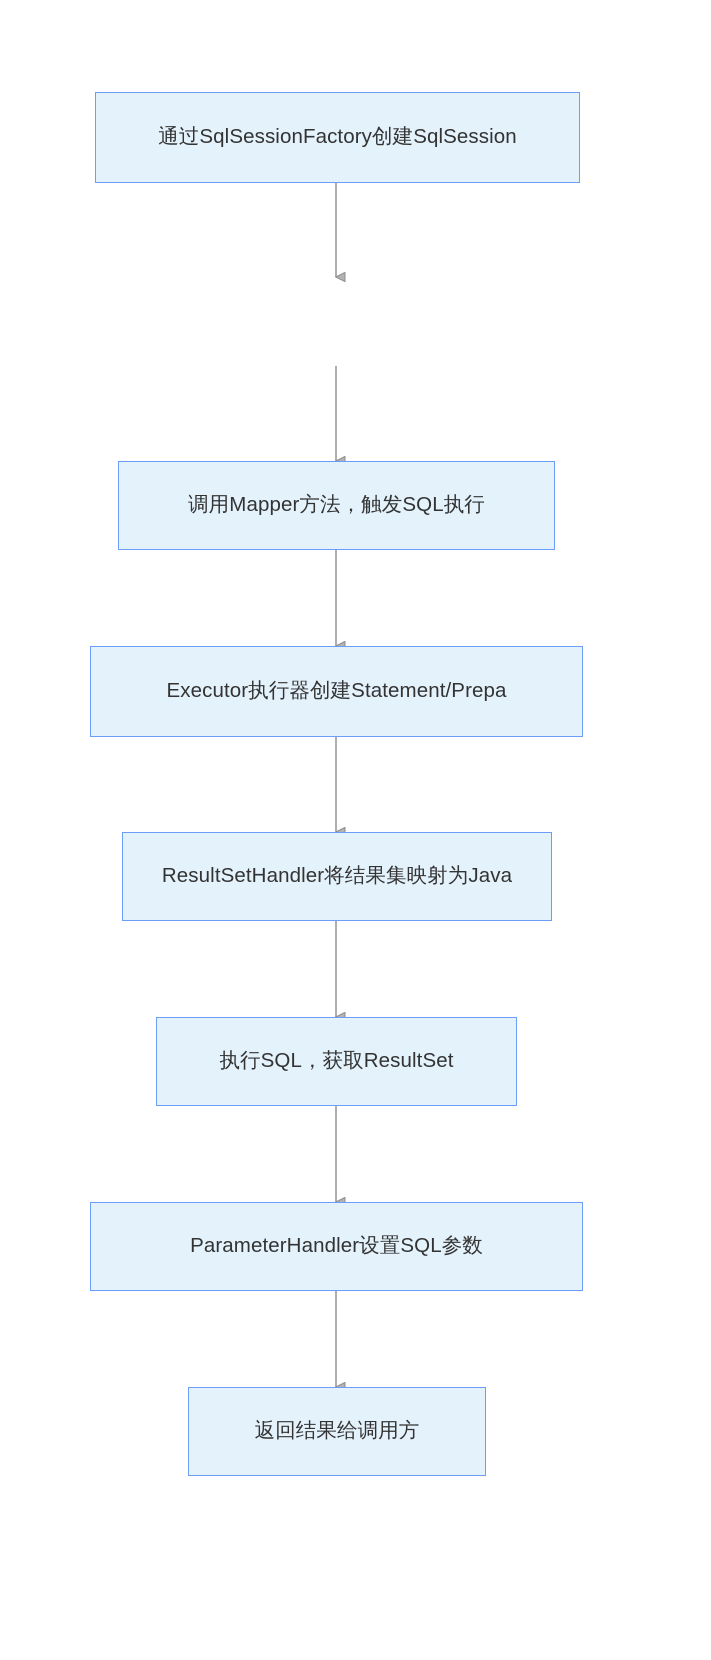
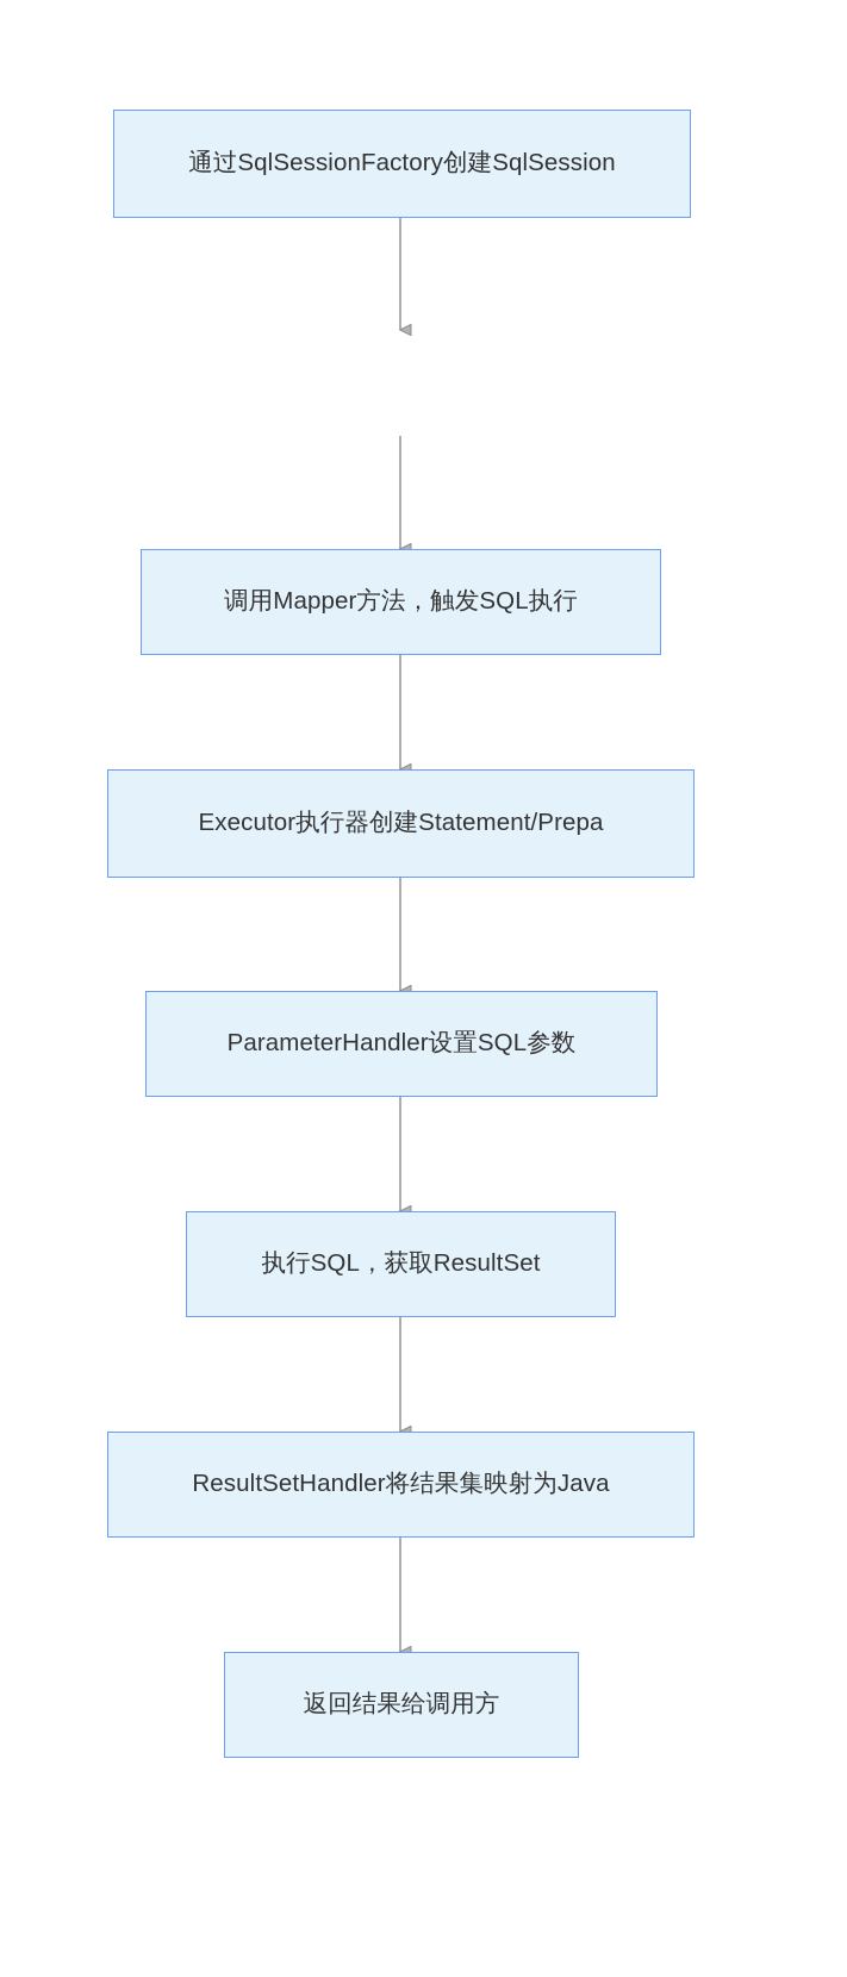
  通过SqlSessionFactory创建SqlSession
  调用Mapper方法，触发SQL执行
  Executor执行器创建Statement/Prepa
- ResultSetHandler将结果集映射为Java
+ ParameterHandler设置SQL参数
  执行SQL，获取ResultSet
- ParameterHandler设置SQL参数
+ ResultSetHandler将结果集映射为Java
  返回结果给调用方
